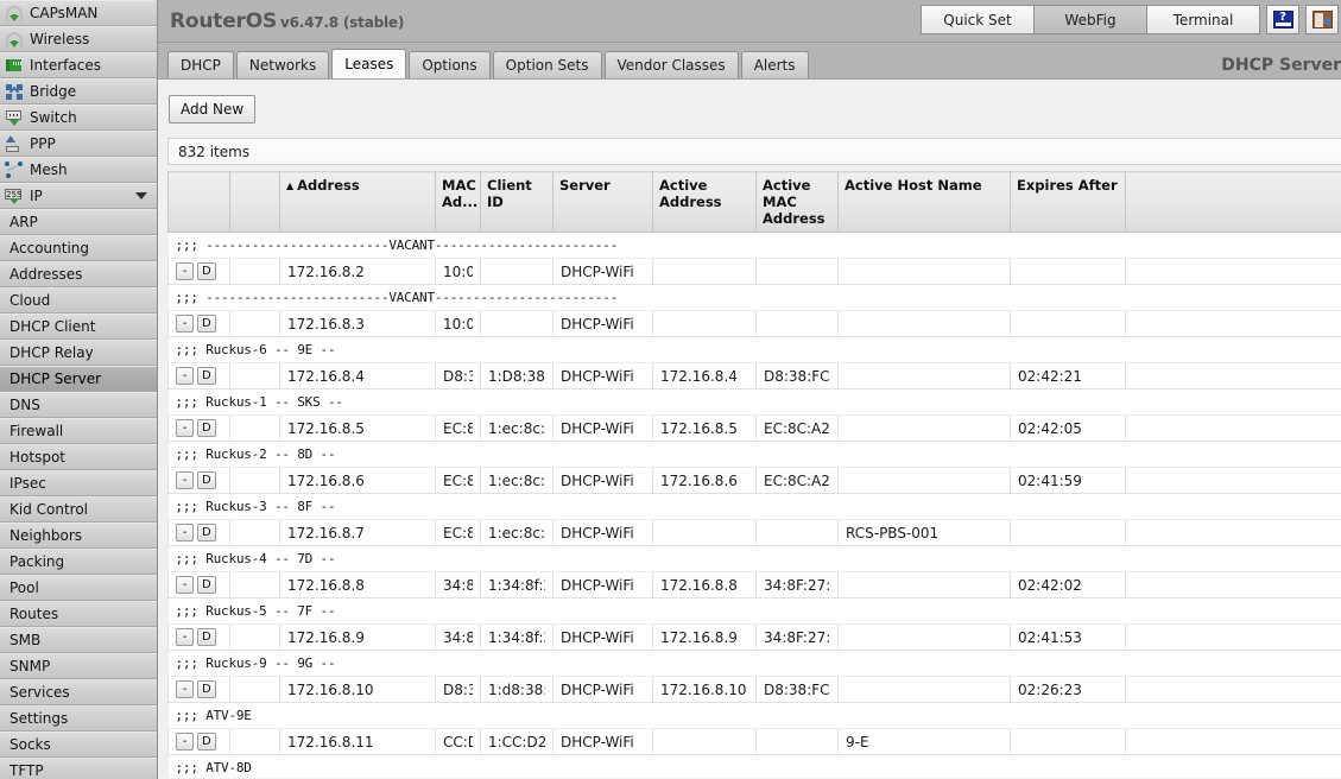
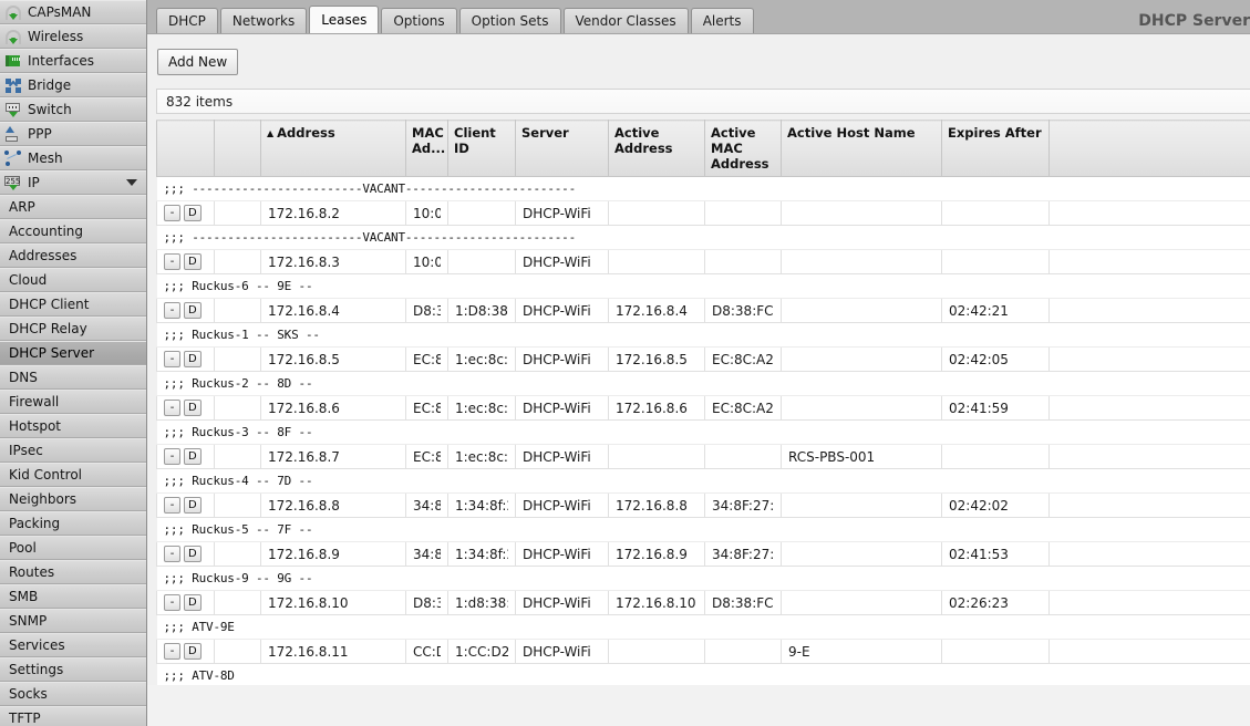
  CAPsMAN
  Wireless
  Interfaces
  Bridge
  Switch
  PPP
  Mesh
  255
  IP
  ARP
  Accounting
  Addresses
  Cloud
  DHCP Client
  DHCP Relay
  DHCP Server
  DNS
  Firewall
  Hotspot
  IPsec
  Kid Control
  Neighbors
  Packing
  Pool
  Routes
  SMB
  SNMP
  Services
  Settings
  Socks
  TFTP
- RouterOS v6.47.8 (stable)
- Quick Set
- WebFig
- Terminal
  DHCP
  Networks
  Leases
  Options
  Option Sets
  Vendor Classes
  Alerts
  DHCP Server
  Add New
  832 items
  		▲ Address	MAC Ad...	Client ID	Server	Active Address	Active MAC Address	Active Host Name	Expires After
  ;;; ------------------------VACANT------------------------
  - D		172.16.8.2	10:0		DHCP-WiFi
  ;;; ------------------------VACANT------------------------
  - D		172.16.8.3	10:0		DHCP-WiFi
  ;;; Ruckus-6 -- 9E --
  - D		172.16.8.4	D8:3	1:D8:38	DHCP-WiFi	172.16.8.4	D8:38:FC		02:42:21
  ;;; Ruckus-1 -- SKS --
  - D		172.16.8.5	EC:8	1:ec:8c:	DHCP-WiFi	172.16.8.5	EC:8C:A2		02:42:05
  ;;; Ruckus-2 -- 8D --
  - D		172.16.8.6	EC:8	1:ec:8c:	DHCP-WiFi	172.16.8.6	EC:8C:A2		02:41:59
  ;;; Ruckus-3 -- 8F --
  - D		172.16.8.7	EC:8	1:ec:8c:	DHCP-WiFi			RCS-PBS-001
  ;;; Ruckus-4 -- 7D --
  - D		172.16.8.8	34:8	1:34:8f:	DHCP-WiFi	172.16.8.8	34:8F:27:		02:42:02
  ;;; Ruckus-5 -- 7F --
  - D		172.16.8.9	34:8	1:34:8f:	DHCP-WiFi	172.16.8.9	34:8F:27:		02:41:53
  ;;; Ruckus-9 -- 9G --
  - D		172.16.8.10	D8:3	1:d8:38	DHCP-WiFi	172.16.8.10	D8:38:FC		02:26:23
  ;;; ATV-9E
  - D		172.16.8.11	CC:	1:CC:D2	DHCP-WiFi			9-E
  ;;; ATV-8D
